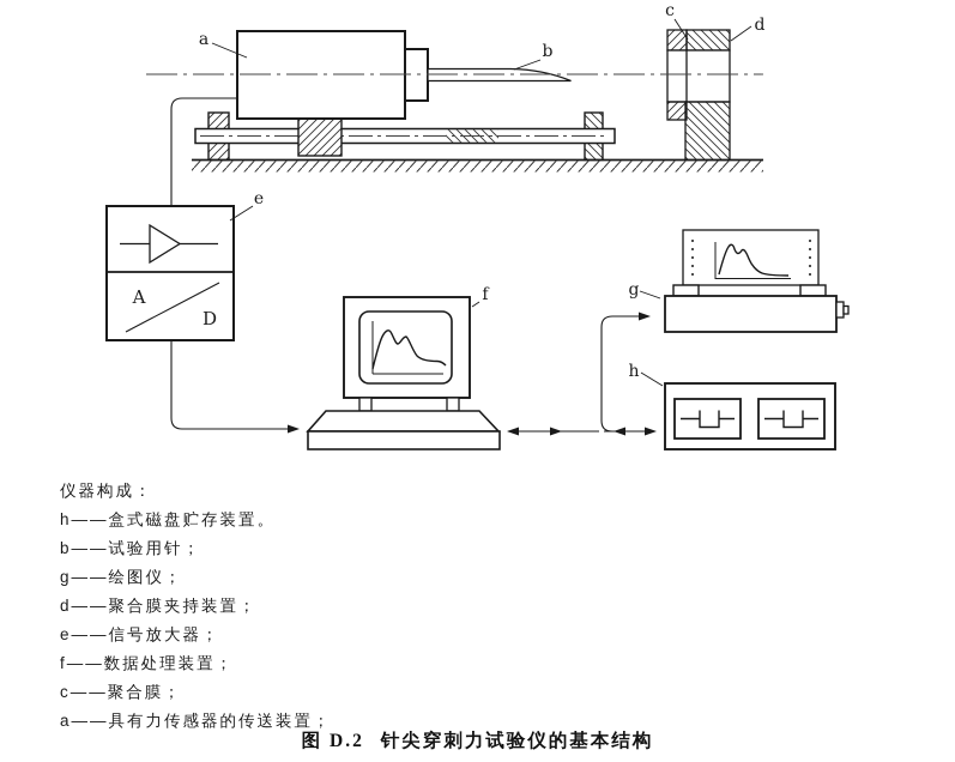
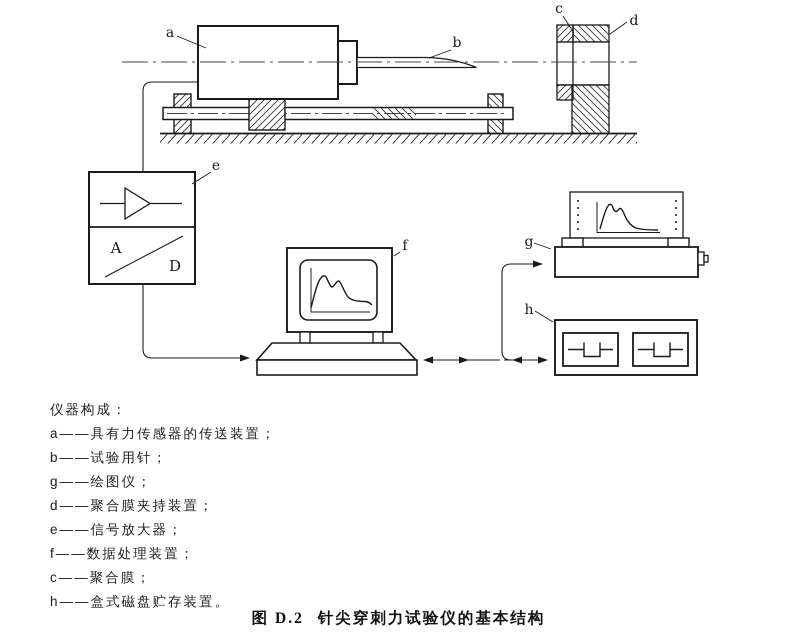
  A
  D
  a
  b
  c
  d
  e
  f
  g
  h
  仪器构成：
- h——盒式磁盘贮存装置。
+ a——具有力传感器的传送装置；
  b——试验用针；
  g——绘图仪；
  d——聚合膜夹持装置；
  e——信号放大器；
  f——数据处理装置；
  c——聚合膜；
- a——具有力传感器的传送装置；
+ h——盒式磁盘贮存装置。
  图 D.2 针尖穿刺力试验仪的基本结构
